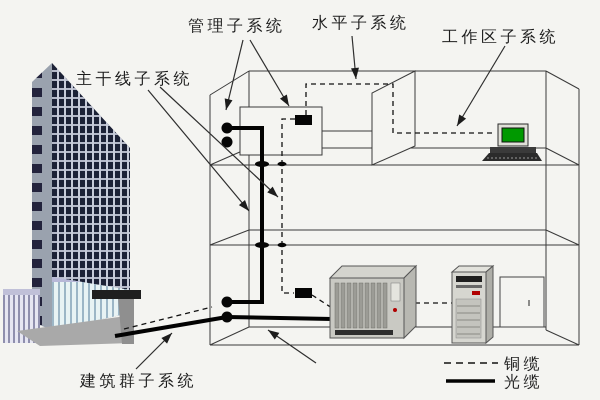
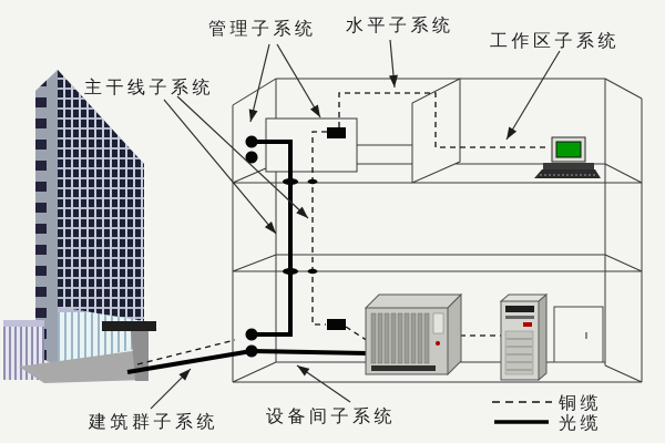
  管理子系统
  水平子系统
  工作区子系统
  主干线子系统
  建筑群子系统
+ 设备间子系统
  铜缆
  光缆
